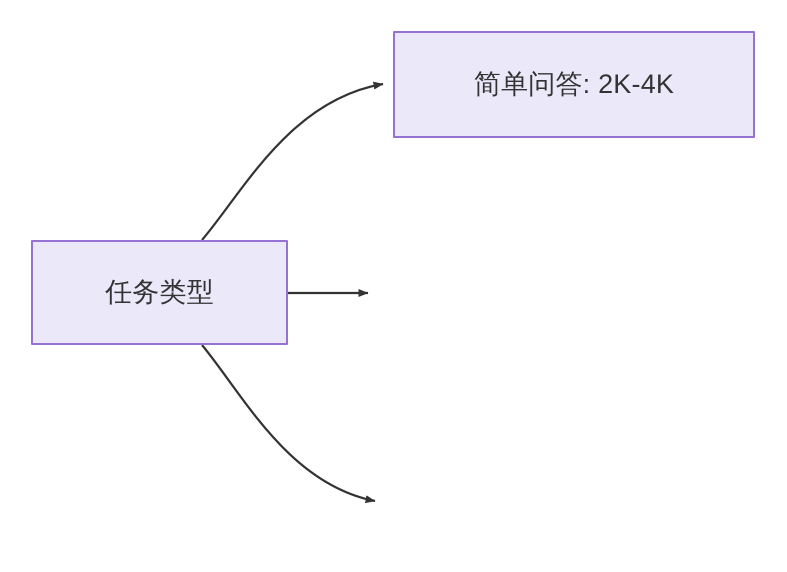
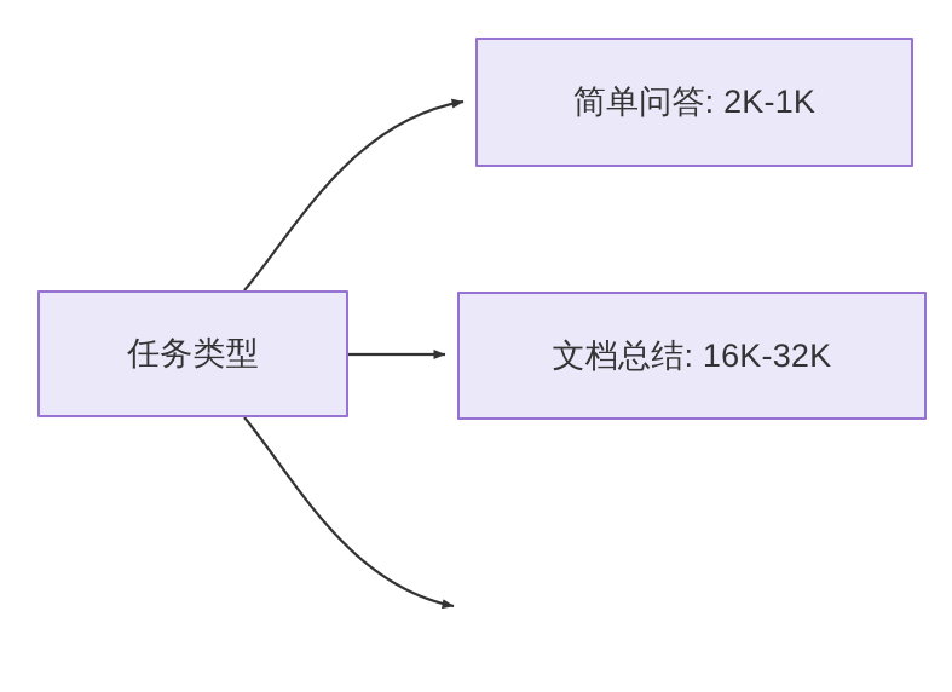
  任务类型
- 简单问答: 2K-4K
+ 简单问答: 2K-1K
+ 文档总结: 16K-32K
